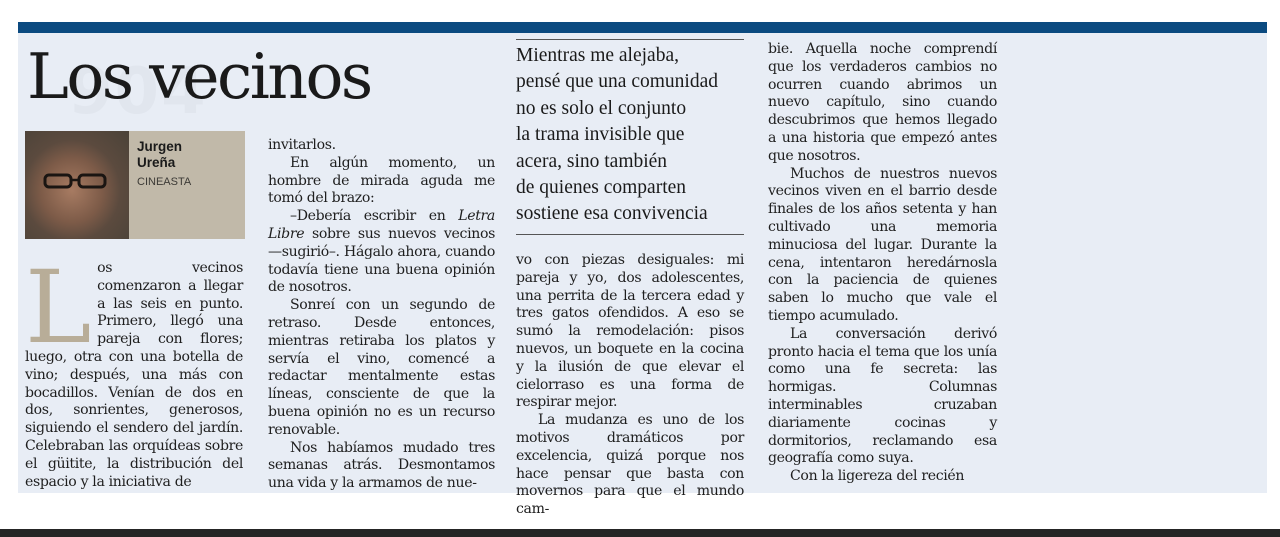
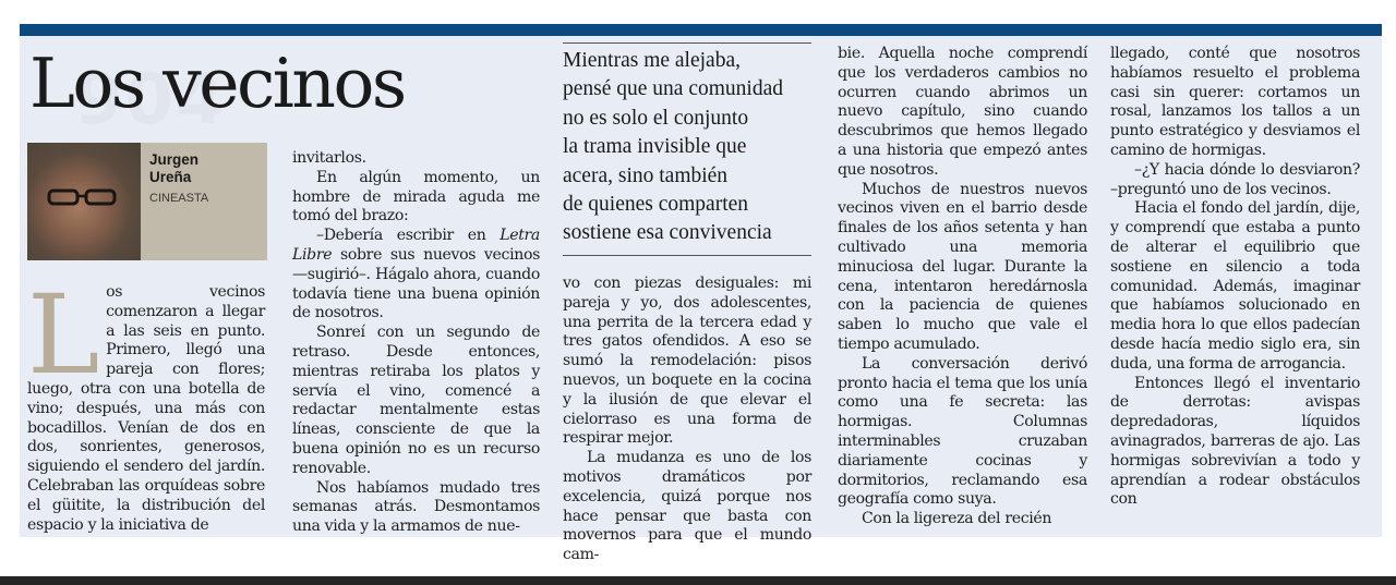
  904
  Los vecinos
  Jurgen Ureña
  CINEASTA
  L
  os vecinos comenzaron a llegar a las seis en punto. Primero, llegó una pareja con flores; luego, otra con una botella de vino; después, una más con bocadillos. Venían de dos en dos, sonrientes, generosos, siguiendo el sendero del jardín. Celebraban las orquídeas sobre el güitite, la distribución del espacio y la iniciativa de
  invitarlos.
  En algún momento, un hombre de mirada aguda me tomó del brazo:
  –Debería escribir en Letra Libre sobre sus nuevos vecinos —sugirió–. Hágalo ahora, cuando todavía tiene una buena opinión de nosotros.
  Sonreí con un segundo de retraso. Desde entonces, mientras retiraba los platos y servía el vino, comencé a redactar mentalmente estas líneas, consciente de que la buena opinión no es un recurso renovable.
  Nos habíamos mudado tres semanas atrás. Desmontamos una vida y la armamos de nue-
  Mientras me alejaba,
  pensé que una comunidad
  no es solo el conjunto
  la trama invisible que
  acera, sino también
  de quienes comparten
  sostiene esa convivencia
  vo con piezas desiguales: mi pareja y yo, dos adolescentes, una perrita de la tercera edad y tres gatos ofendidos. A eso se sumó la remodelación: pisos nuevos, un boquete en la cocina y la ilusión de que elevar el cielorraso es una forma de respirar mejor.
  La mudanza es uno de los motivos dramáticos por excelencia, quizá porque nos hace pensar que basta con movernos para que el mundo cam-
  bie. Aquella noche comprendí que los verdaderos cambios no ocurren cuando abrimos un nuevo capítulo, sino cuando descubrimos que hemos llegado a una historia que empezó antes que nosotros.
  Muchos de nuestros nuevos vecinos viven en el barrio desde finales de los años setenta y han cultivado una memoria minuciosa del lugar. Durante la cena, intentaron heredárnosla con la paciencia de quienes saben lo mucho que vale el tiempo acumulado.
  La conversación derivó pronto hacia el tema que los unía como una fe secreta: las hormigas. Columnas interminables cruzaban diariamente cocinas y dormitorios, reclamando esa geografía como suya.
  Con la ligereza del recién
+ llegado, conté que nosotros habíamos resuelto el problema casi sin querer: cortamos un rosal, lanzamos los tallos a un punto estratégico y desviamos el camino de hormigas.
+ –¿Y hacia dónde lo desviaron? –preguntó uno de los vecinos.
+ Hacia el fondo del jardín, dije, y comprendí que estaba a punto de alterar el equilibrio que sostiene en silencio a toda comunidad. Además, imaginar que habíamos solucionado en media hora lo que ellos padecían desde hacía medio siglo era, sin duda, una forma de arrogancia.
+ Entonces llegó el inventario de derrotas: avispas depredadoras, líquidos avinagrados, barreras de ajo. Las hormigas sobrevivían a todo y aprendían a rodear obstáculos con
